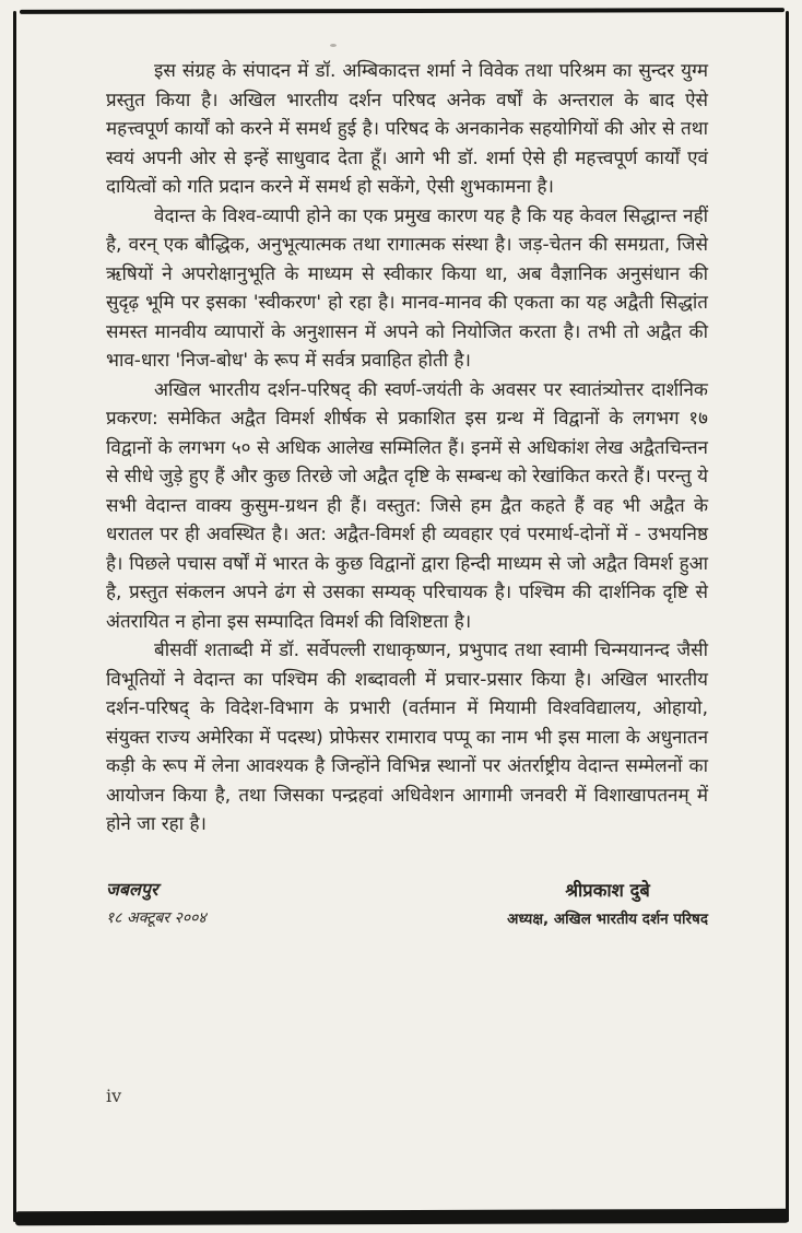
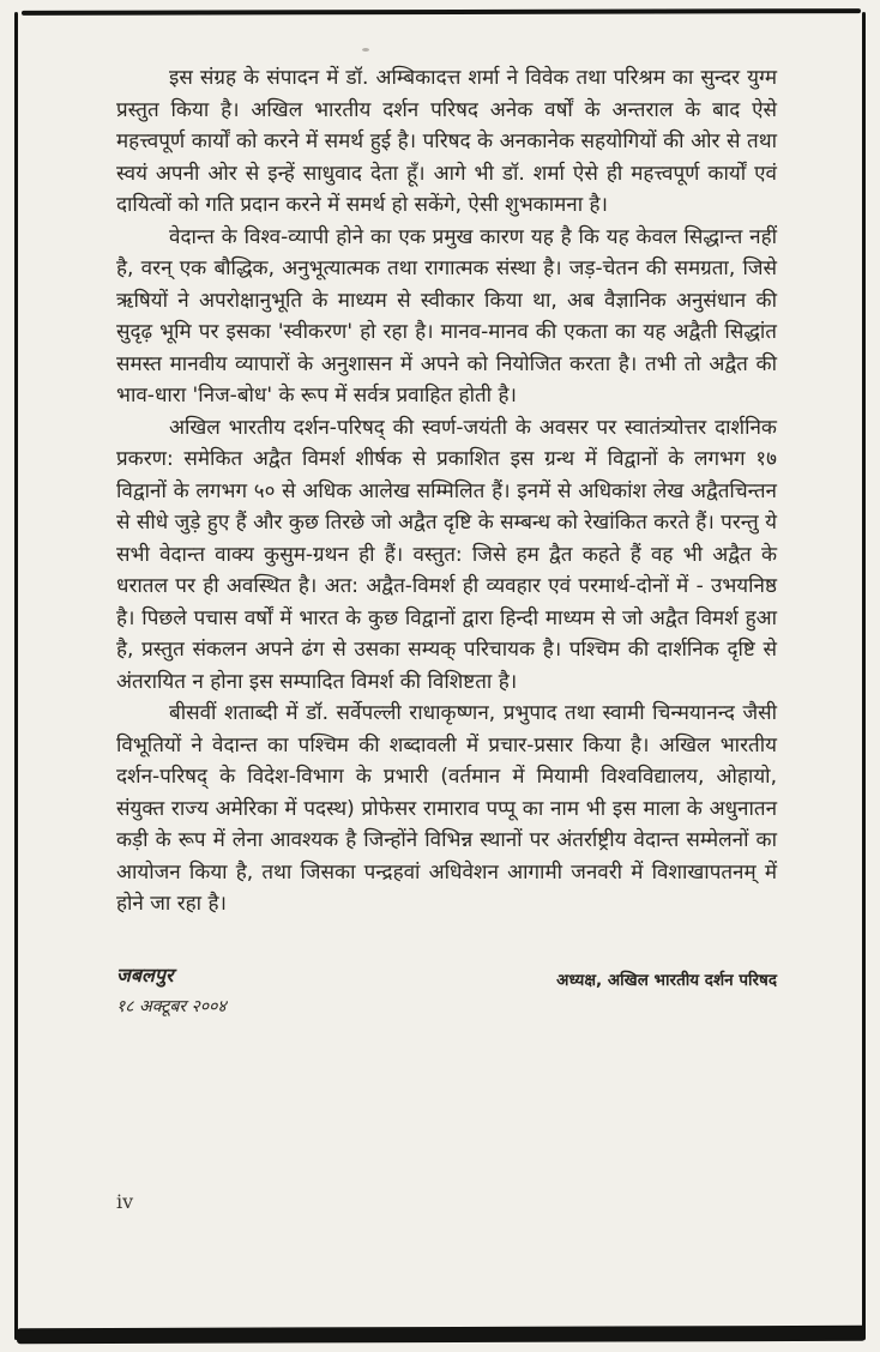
  इस संग्रह के संपादन में डॉ. अम्बिकादत्त शर्मा ने विवेक तथा परिश्रम का सुन्दर युग्म प्रस्तुत किया है। अखिल भारतीय दर्शन परिषद अनेक वर्षों के अन्तराल के बाद ऐसे महत्त्वपूर्ण कार्यों को करने में समर्थ हुई है। परिषद के अनकानेक सहयोगियों की ओर से तथा स्वयं अपनी ओर से इन्हें साधुवाद देता हूँ। आगे भी डॉ. शर्मा ऐसे ही महत्त्वपूर्ण कार्यों एवं दायित्वों को गति प्रदान करने में समर्थ हो सकेंगे, ऐसी शुभकामना है।
  वेदान्त के विश्व-व्यापी होने का एक प्रमुख कारण यह है कि यह केवल सिद्धान्त नहीं है, वरन् एक बौद्धिक, अनुभूत्यात्मक तथा रागात्मक संस्था है। जड़-चेतन की समग्रता, जिसे ऋषियों ने अपरोक्षानुभूति के माध्यम से स्वीकार किया था, अब वैज्ञानिक अनुसंधान की सुदृढ़ भूमि पर इसका 'स्वीकरण' हो रहा है। मानव-मानव की एकता का यह अद्वैती सिद्धांत समस्त मानवीय व्यापारों के अनुशासन में अपने को नियोजित करता है। तभी तो अद्वैत की भाव-धारा 'निज-बोध' के रूप में सर्वत्र प्रवाहित होती है।
  अखिल भारतीय दर्शन-परिषद् की स्वर्ण-जयंती के अवसर पर स्वातंत्र्योत्तर दार्शनिक प्रकरण: समेकित अद्वैत विमर्श शीर्षक से प्रकाशित इस ग्रन्थ में विद्वानों के लगभग १७ विद्वानों के लगभग ५० से अधिक आलेख सम्मिलित हैं। इनमें से अधिकांश लेख अद्वैतचिन्तन से सीधे जुड़े हुए हैं और कुछ तिरछे जो अद्वैत दृष्टि के सम्बन्ध को रेखांकित करते हैं। परन्तु ये सभी वेदान्त वाक्य कुसुम-ग्रथन ही हैं। वस्तुत: जिसे हम द्वैत कहते हैं वह भी अद्वैत के धरातल पर ही अवस्थित है। अत: अद्वैत-विमर्श ही व्यवहार एवं परमार्थ-दोनों में - उभयनिष्ठ है। पिछले पचास वर्षों में भारत के कुछ विद्वानों द्वारा हिन्दी माध्यम से जो अद्वैत विमर्श हुआ है, प्रस्तुत संकलन अपने ढंग से उसका सम्यक् परिचायक है। पश्चिम की दार्शनिक दृष्टि से अंतरायित न होना इस सम्पादित विमर्श की विशिष्टता है।
  बीसवीं शताब्दी में डॉ. सर्वेपल्ली राधाकृष्णन, प्रभुपाद तथा स्वामी चिन्मयानन्द जैसी विभूतियों ने वेदान्त का पश्चिम की शब्दावली में प्रचार-प्रसार किया है। अखिल भारतीय दर्शन-परिषद् के विदेश-विभाग के प्रभारी (वर्तमान में मियामी विश्वविद्यालय, ओहायो, संयुक्त राज्य अमेरिका में पदस्थ) प्रोफेसर रामाराव पप्पू का नाम भी इस माला के अधुनातन कड़ी के रूप में लेना आवश्यक है जिन्होंने विभिन्न स्थानों पर अंतर्राष्ट्रीय वेदान्त सम्मेलनों का आयोजन किया है, तथा जिसका पन्द्रहवां अधिवेशन आगामी जनवरी में विशाखापतनम् में होने जा रहा है।
  जबलपुर
  १८ अक्टूबर २००४
- श्रीप्रकाश दुबे
  अध्यक्ष, अखिल भारतीय दर्शन परिषद
  iv
